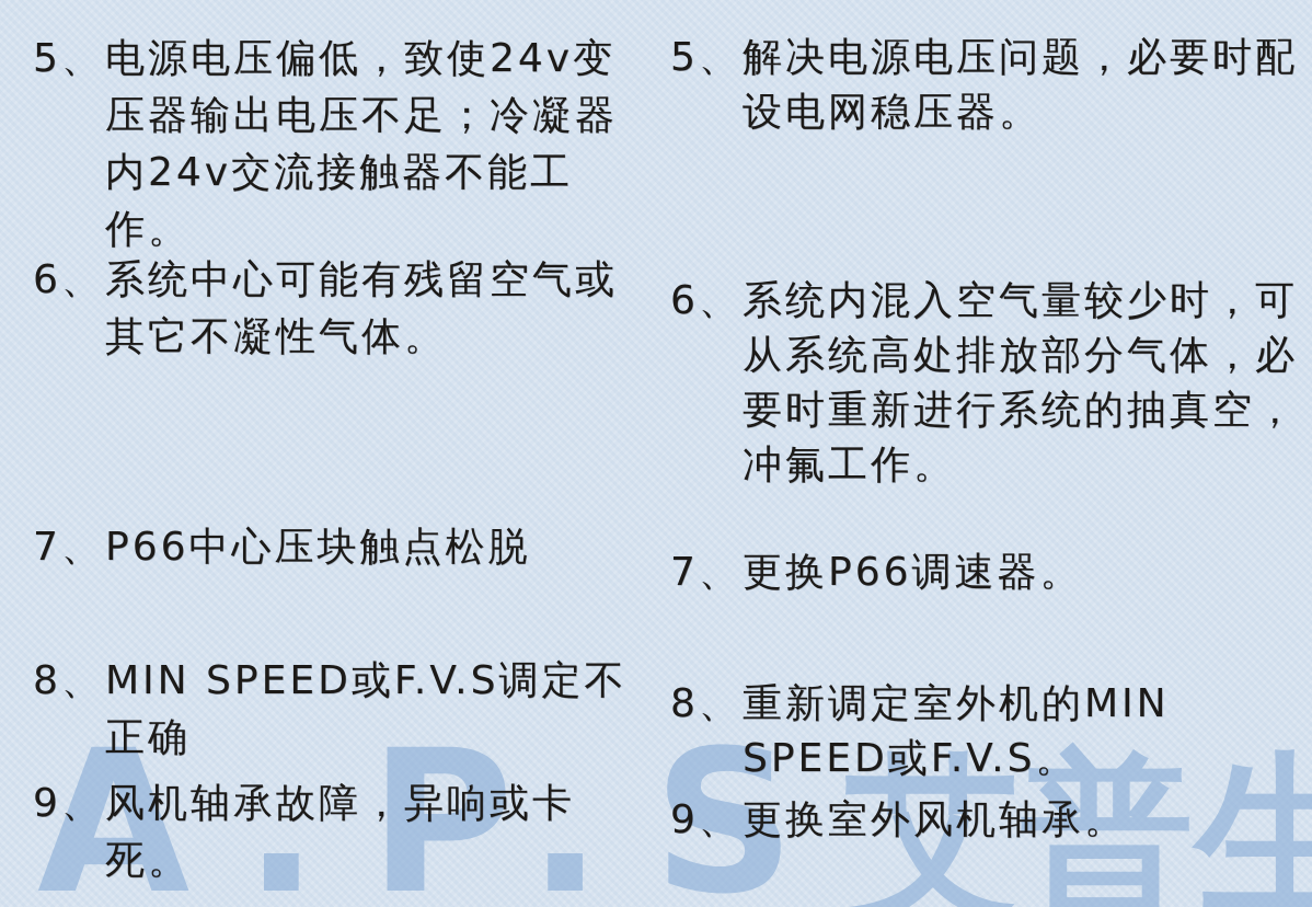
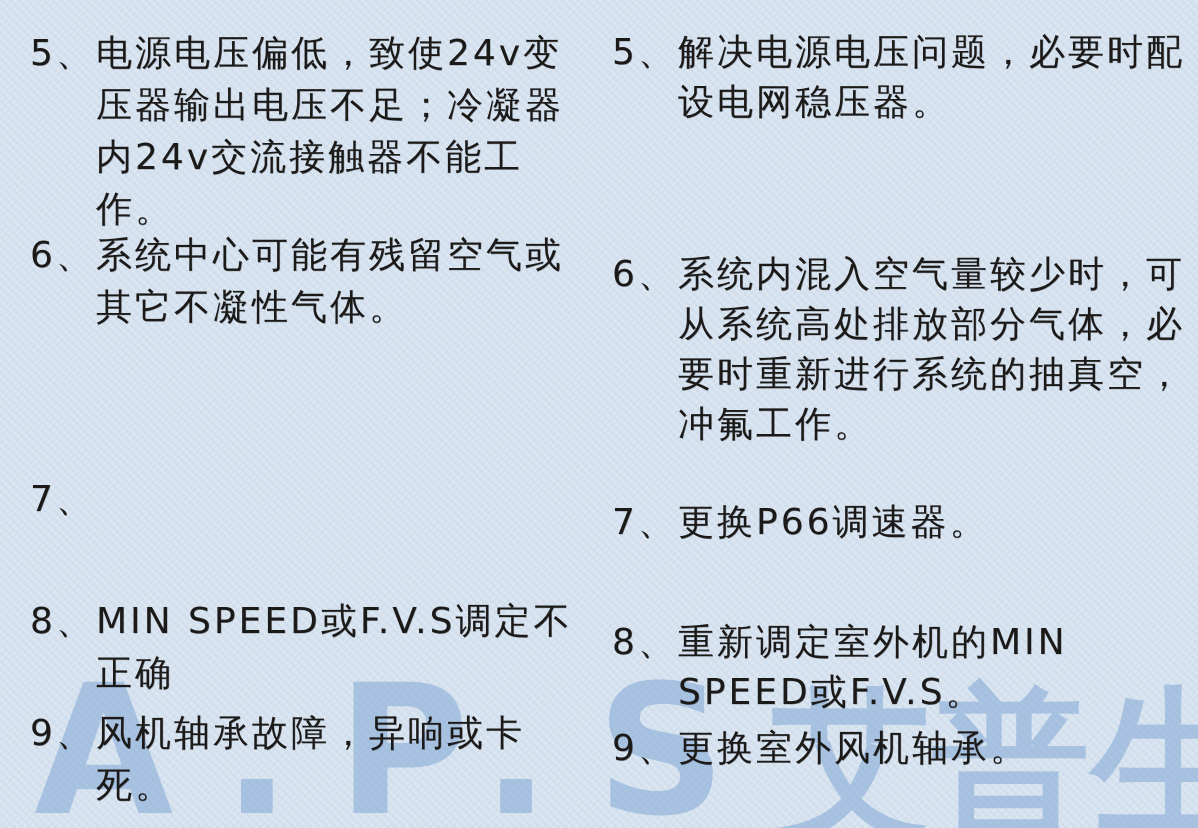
  A.P.S艾普生
  5、
  电源电压偏低，致使24v变压器输出电压不足；冷凝器内24v交流接触器不能工作。
  6、
  系统中心可能有残留空气或其它不凝性气体。
  7、
- P66中心压块触点松脱
  8、
  MIN SPEED或F.V.S调定不正确
  9、
  风机轴承故障，异响或卡死。
  5、
  解决电源电压问题，必要时配设电网稳压器。
  6、
  系统内混入空气量较少时，可从系统高处排放部分气体，必要时重新进行系统的抽真空，冲氟工作。
  7、
  更换P66调速器。
  8、
  重新调定室外机的MIN SPEED或F.V.S。
  9、
  更换室外风机轴承。
